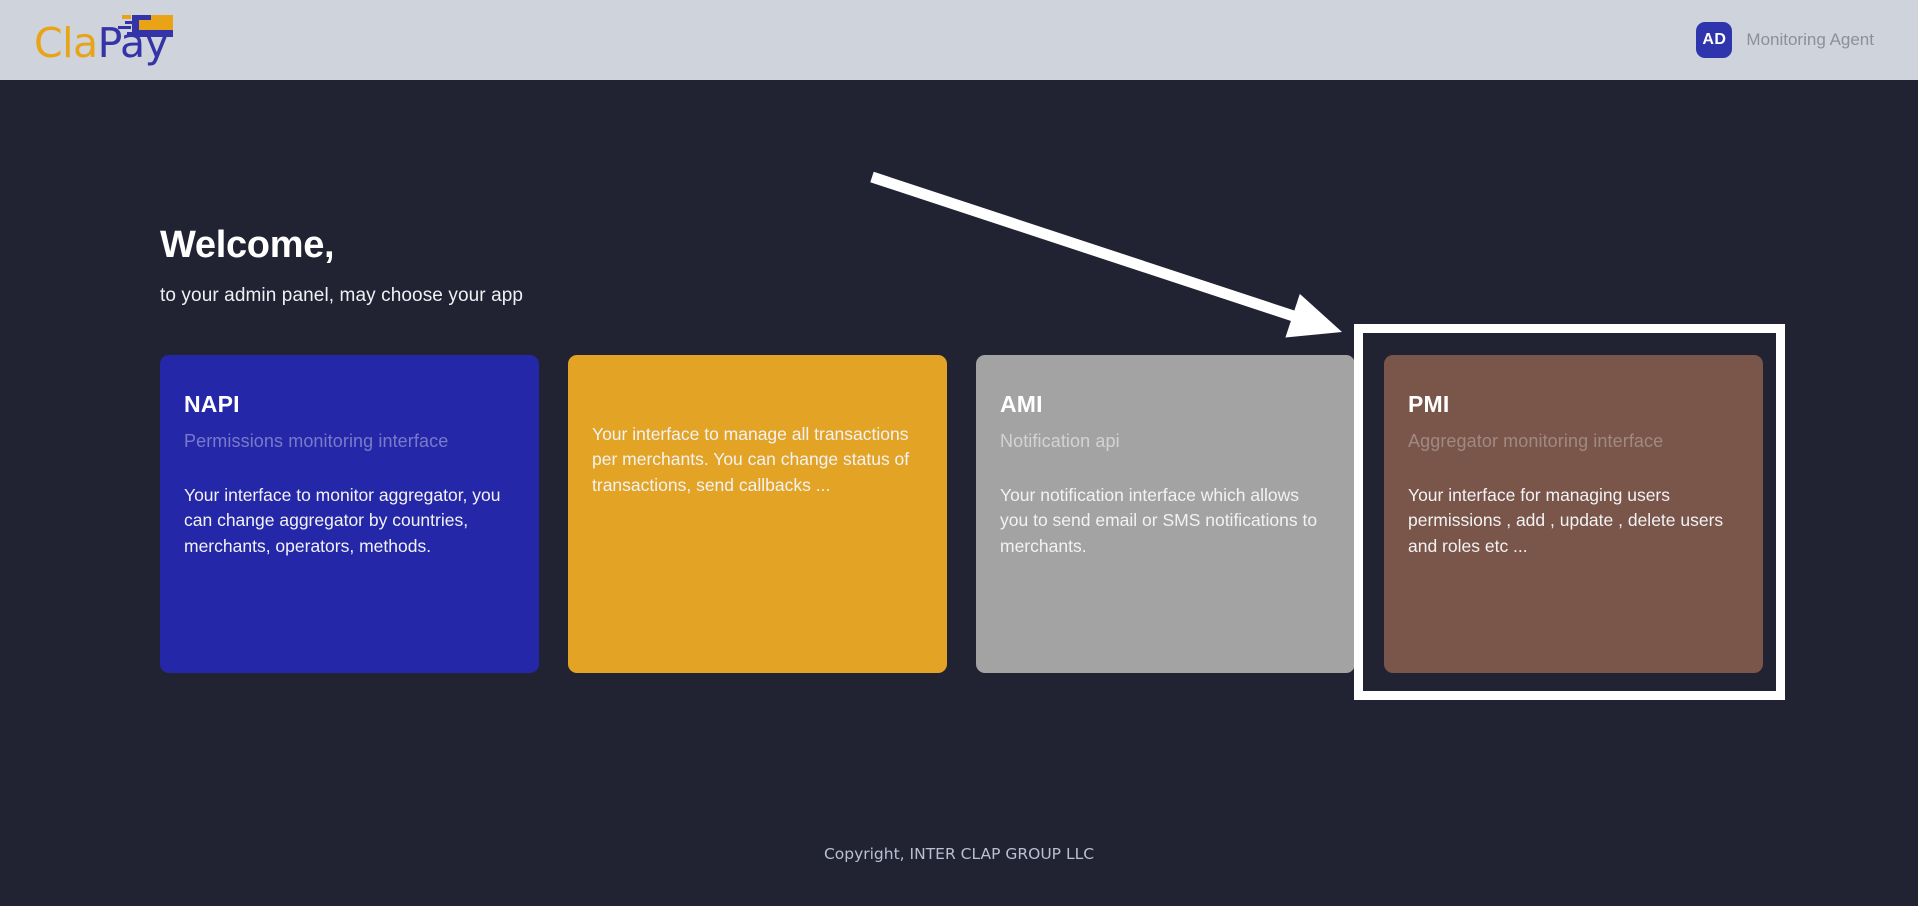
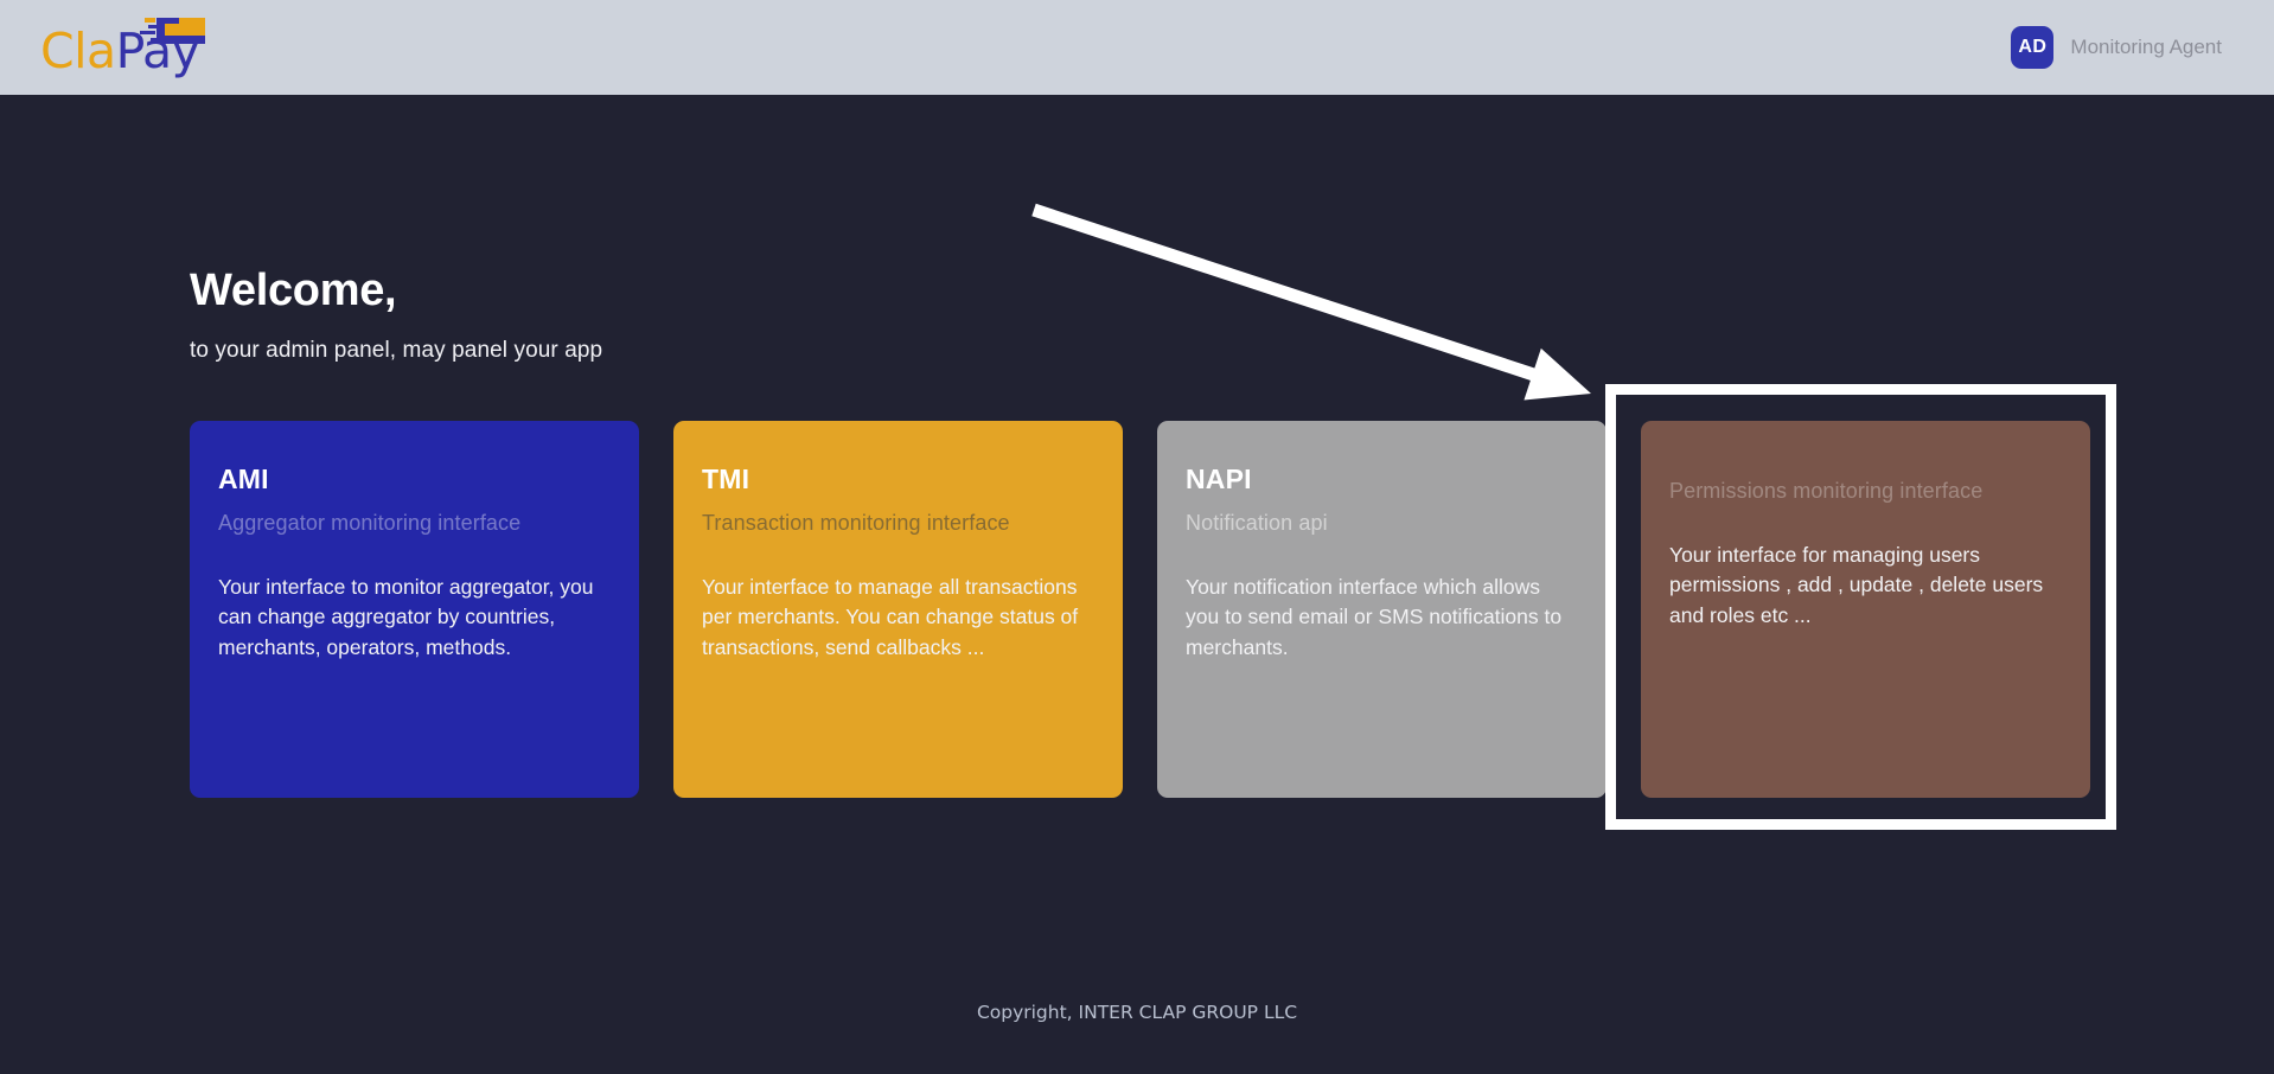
  ClaPay
  AD
  Monitoring Agent
  Welcome,
- to your admin panel, may choose your app
+ to your admin panel, may panel your app
- NAPI
+ AMI
- Permissions monitoring interface
+ Aggregator monitoring interface
  Your interface to monitor aggregator, you can change aggregator by countries, merchants, operators, methods.
+ TMI
+ Transaction monitoring interface
  Your interface to manage all transactions per merchants. You can change status of transactions, send callbacks ...
- AMI
+ NAPI
  Notification api
  Your notification interface which allows you to send email or SMS notifications to merchants.
- PMI
- Aggregator monitoring interface
+ Permissions monitoring interface
  Your interface for managing users permissions , add , update , delete users and roles etc ...
  Copyright, INTER CLAP GROUP LLC
